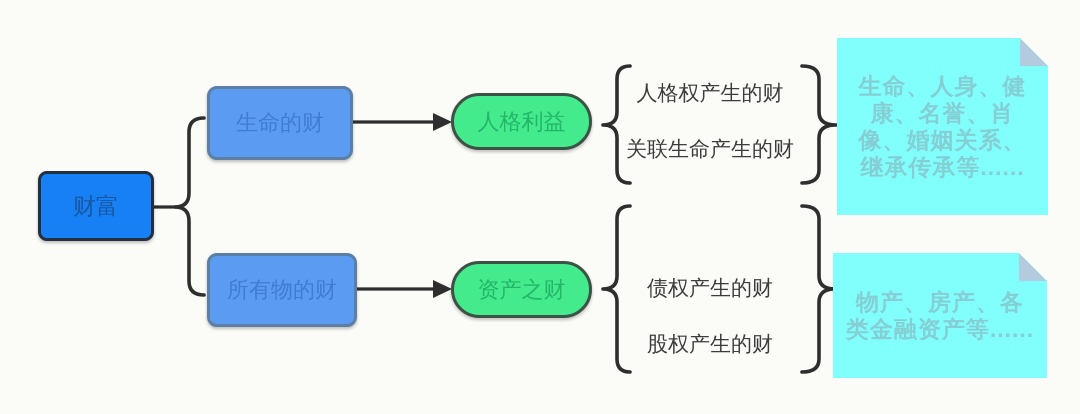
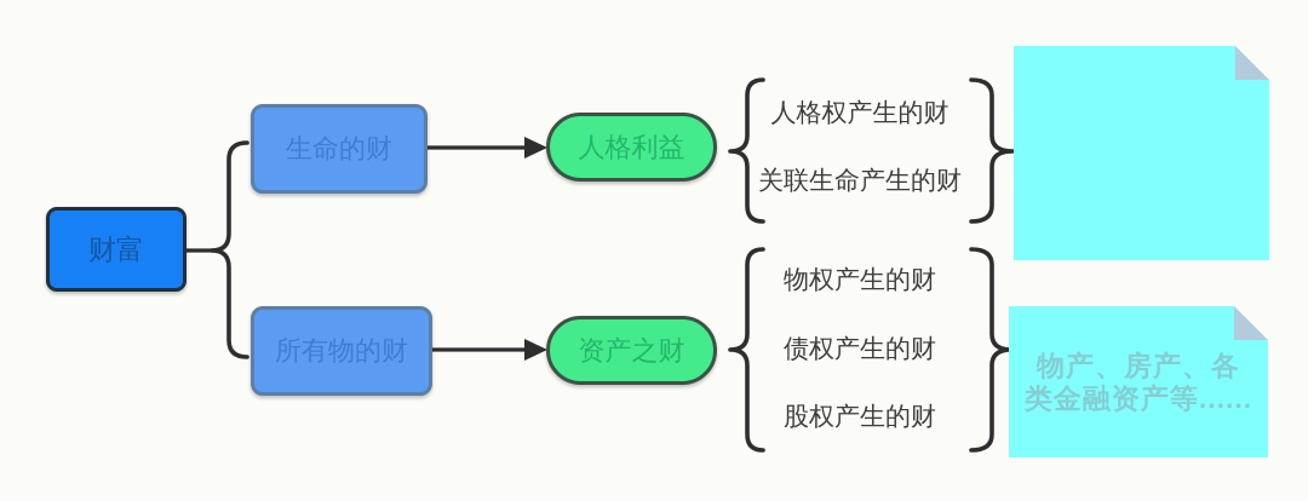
  财富
  生命的财
  所有物的财
  人格利益
  资产之财
  人格权产生的财
  关联生命产生的财
+ 物权产生的财
  债权产生的财
  股权产生的财
- 生命、人身、健
- 康、名誉、肖
- 像、婚姻关系、
- 继承传承等......
  物产、房产、各
  类金融资产等......
